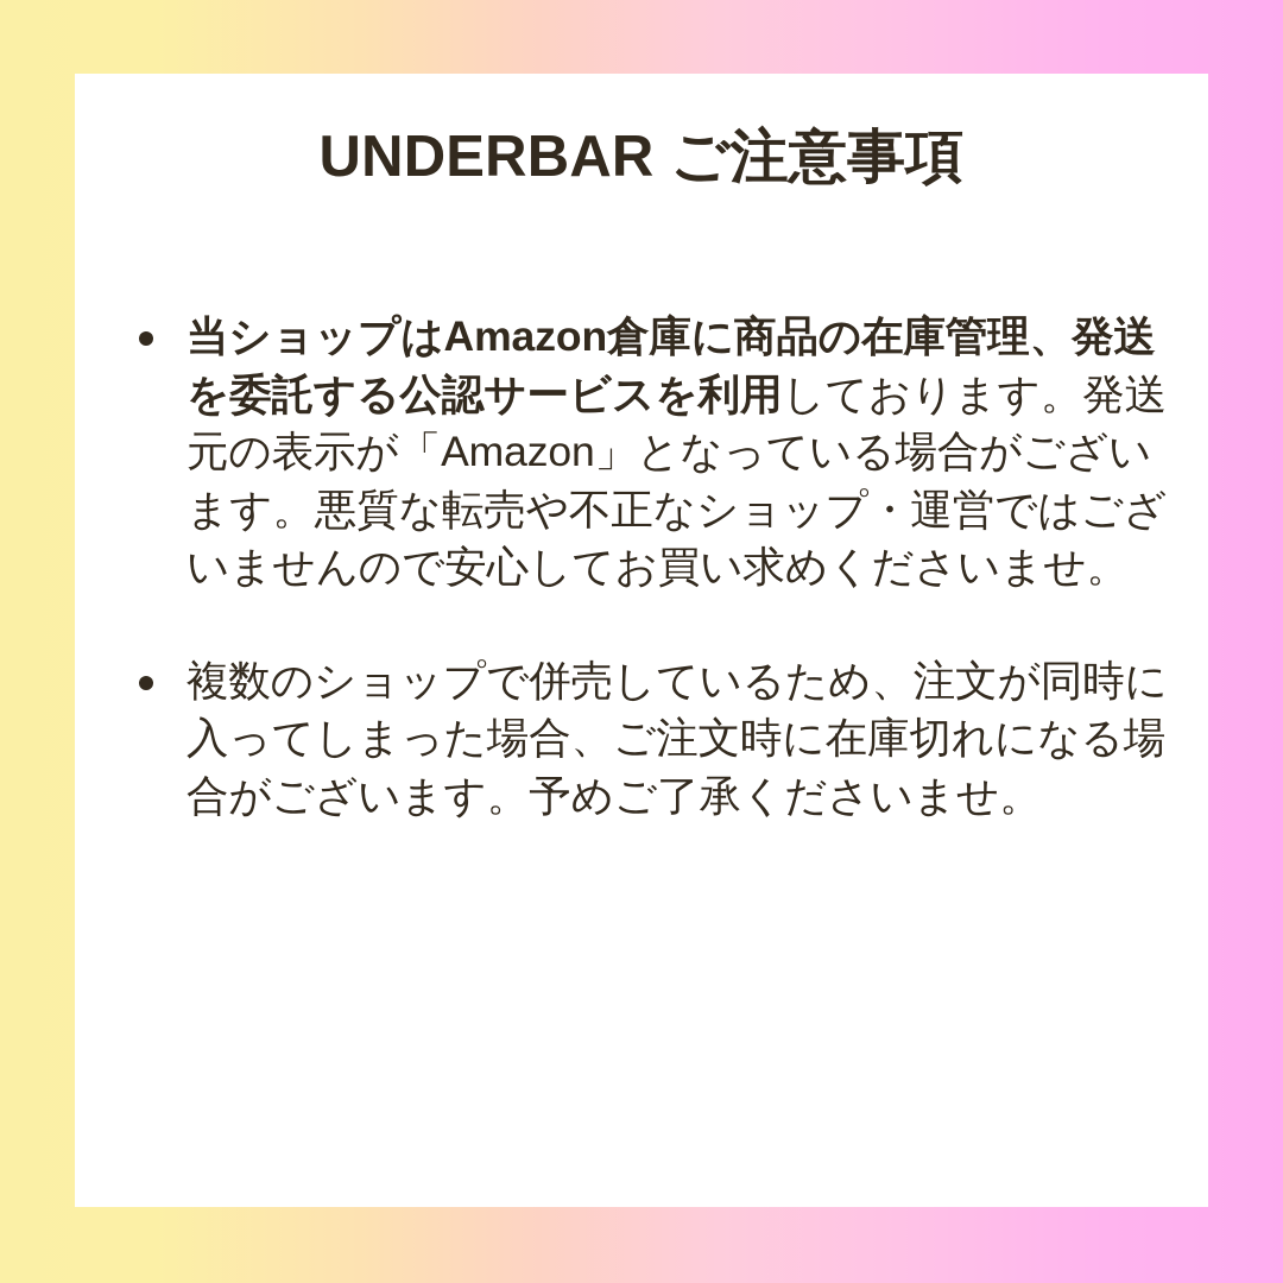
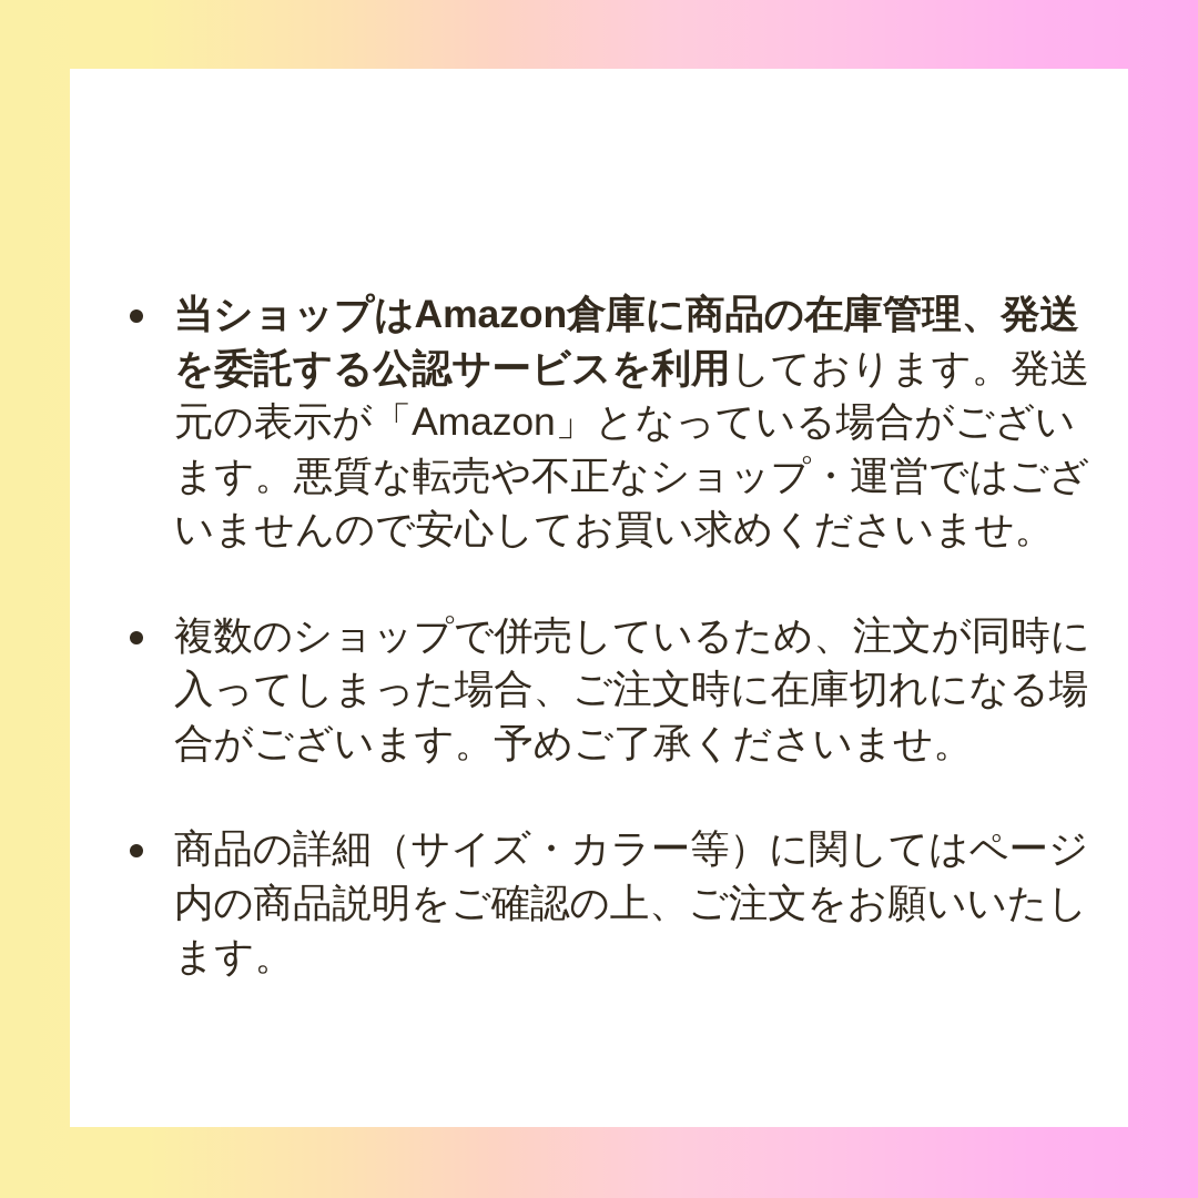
- UNDERBAR ご注意事項
  当ショップはAmazon倉庫に商品の在庫管理、発送を委託する公認サービスを利用しております。発送元の表示が「Amazon」となっている場合がございます。悪質な転売や不正なショップ・運営ではございませんので安心してお買い求めくださいませ。
  複数のショップで併売しているため、注文が同時に入ってしまった場合、ご注文時に在庫切れになる場合がございます。予めご了承くださいませ。
+ 商品の詳細（サイズ・カラー等）に関してはページ内の商品説明をご確認の上、ご注文をお願いいたします。
